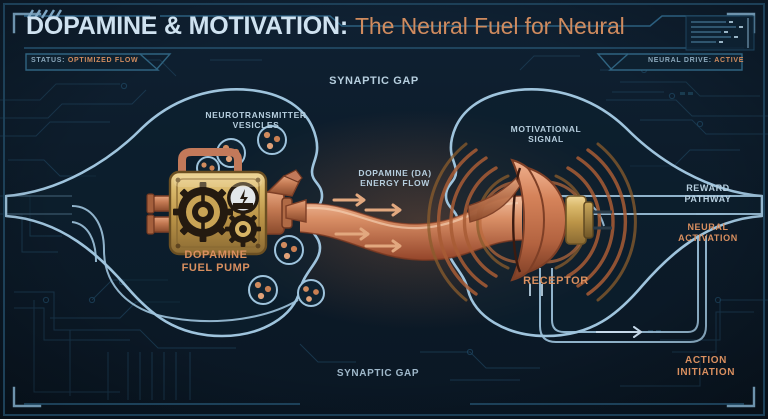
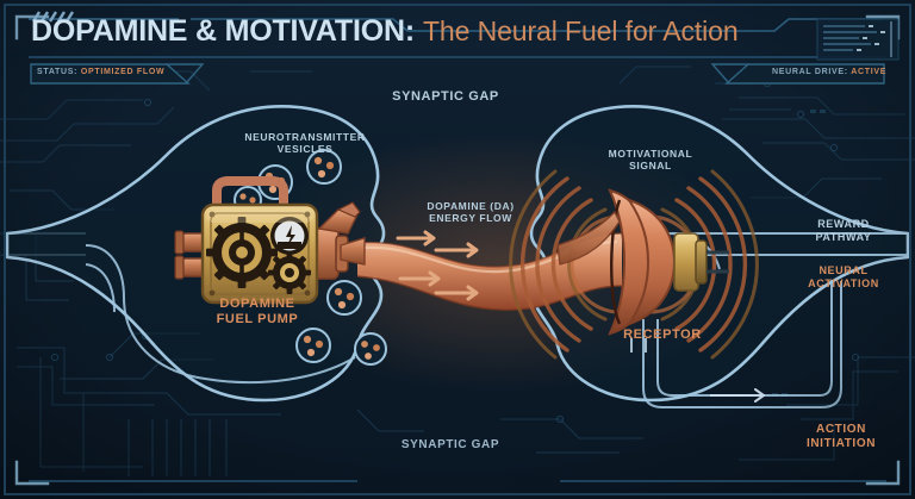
  DOPAMINE & MOTIVATION:
- The Neural Fuel for Neural
+ The Neural Fuel for Action
  SYNAPTIC GAP
  SYNAPTIC GAP
  NEUROTRANSMITTER
  VESICLES
  DOPAMINE
  FUEL PUMP
  DOPAMINE (DA)
  ENERGY FLOW
  MOTIVATIONAL
  SIGNAL
  RECEPTOR
  REWARD
  PATHWAY
  NEURAL
  ACTIVATION
  ACTION
  INITIATION
